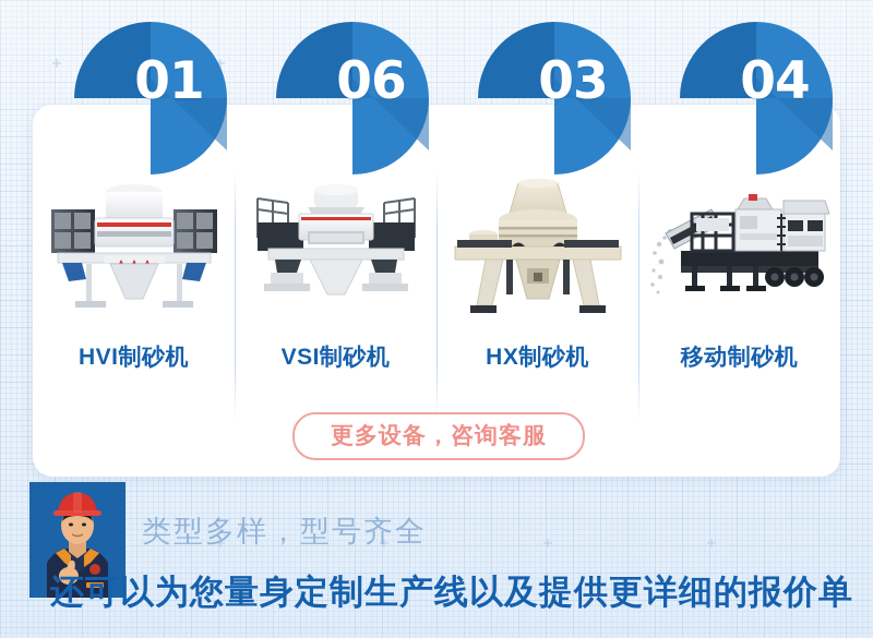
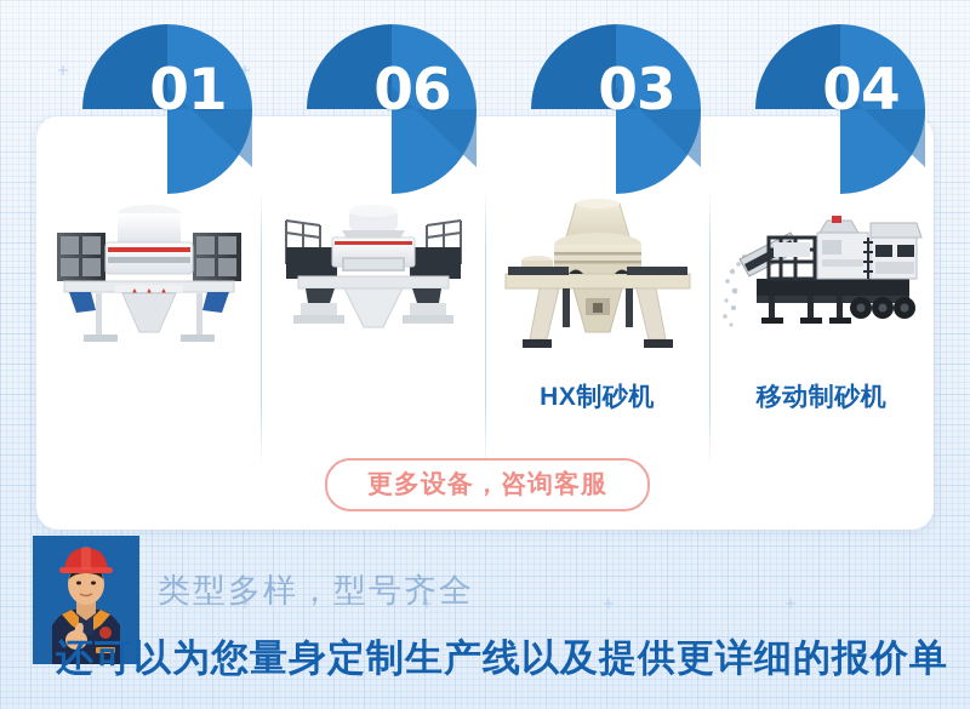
- HVI制砂机
- VSI制砂机
  HX制砂机
  移动制砂机
  01
  06
  03
  04
  更多设备，咨询客服
  类型多样，型号齐全
  还可以为您量身定制生产线以及提供更详细的报价单
